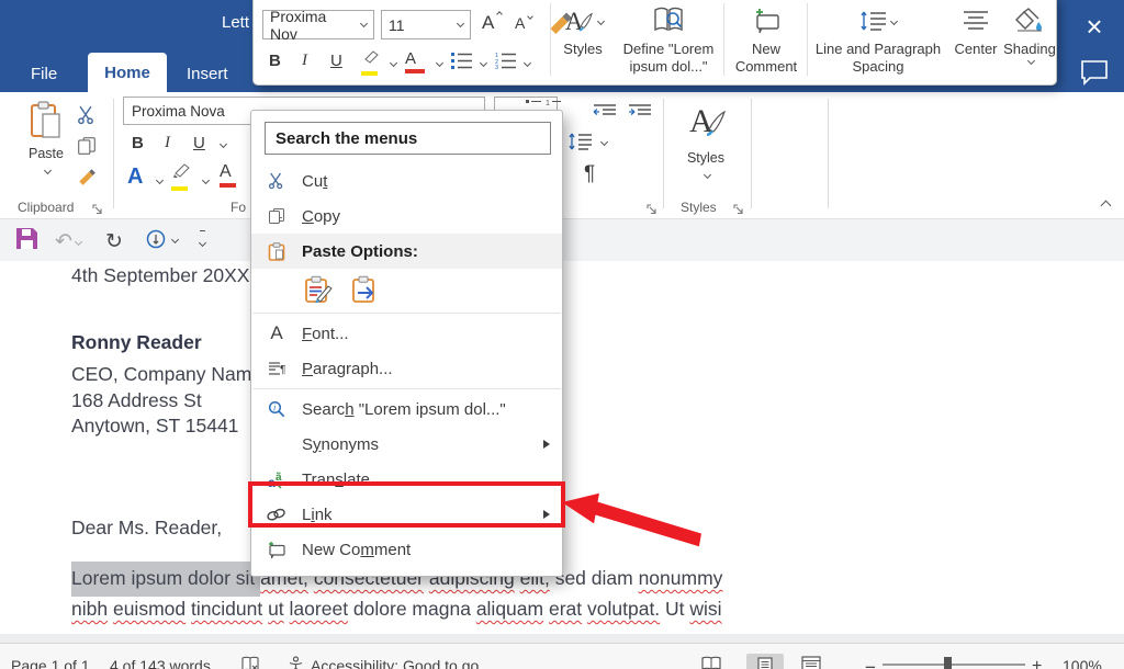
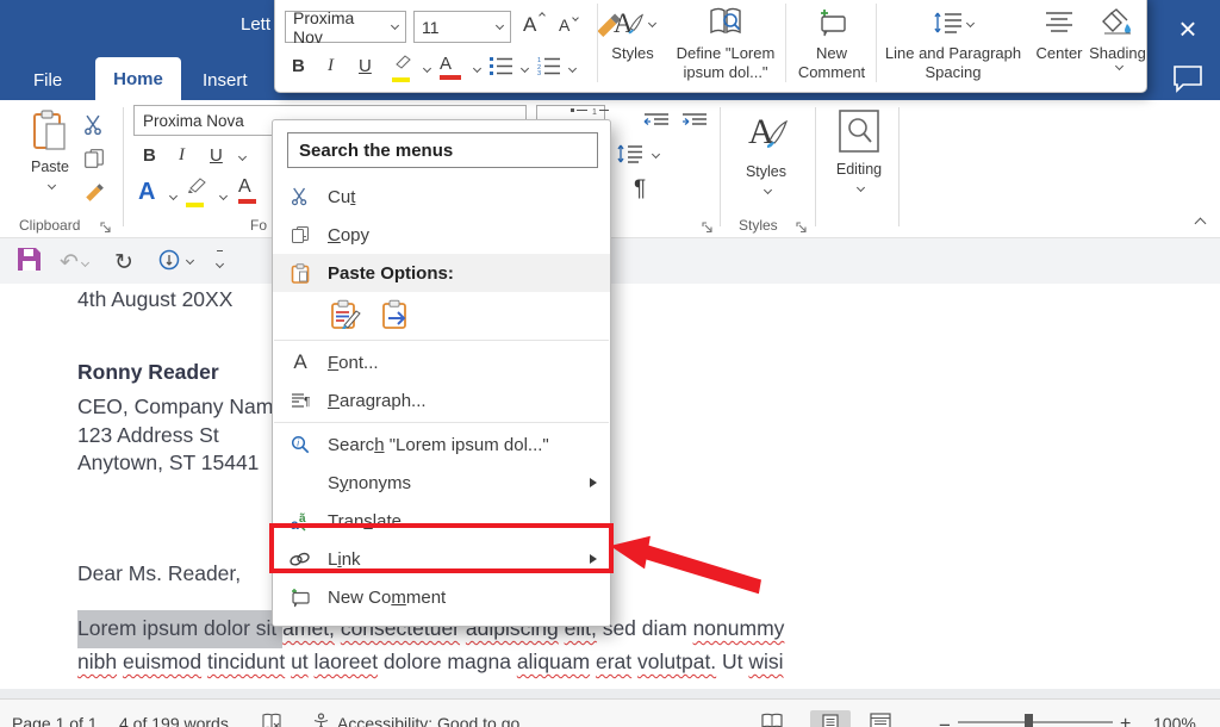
  Lett
  File
  Home
  Insert
  ×
  Paste
  Clipboard
  Proxima Nova
  B
  I
  U
  A
  A
  Fo
  ¶
  A
  Styles
  Styles
+ Editing
  ↶
  ↻
- 4th September 20XX
+ 4th August 20XX
  Ronny Reader
  CEO, Company Nam
- 168 Address St
+ 123 Address St
  Anytown, ST 15441
  Dear Ms. Reader,
  Lorem ipsum dolor sit amet, consectetuer adipiscing elit, sed diam nonummy
  nibh euismod tincidunt ut laoreet dolore magna aliquam erat volutpat. Ut wisi
  Page 1 of 1
- 4 of 143 words
+ 4 of 199 words
  Accessibility: Good to go
  −
  +
  100%
  Proxima Nov
  11
  A
  A
  B
  I
  U
  A
  A
  Styles
  Define "Lorem
  ipsum dol..."
  New
  Comment
  Line and Paragraph
  Spacing
  Center
  Shading
  Search the menus
  Cut
  Copy
  Paste Options:
  A
  Font...
  ¶
  Paragraph...
  i
  Search "Lorem ipsum dol..."
  Synonyms
  a
  ã
  Translate
  Link
  New Comment
